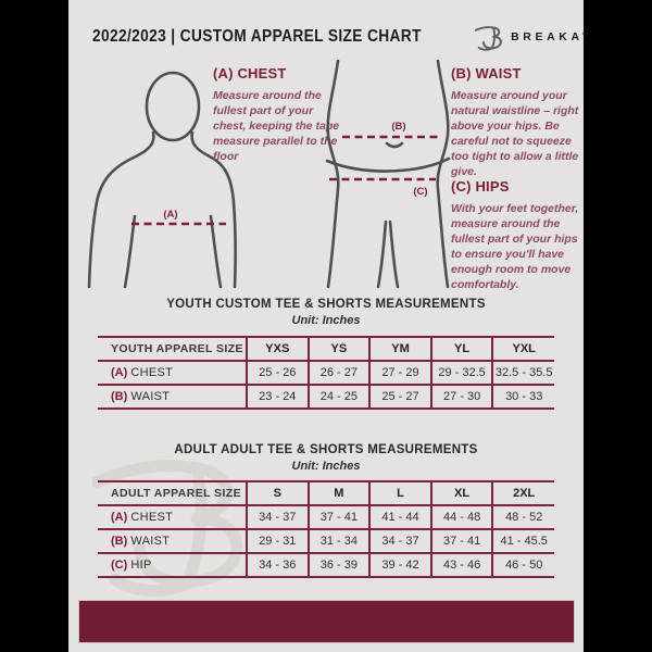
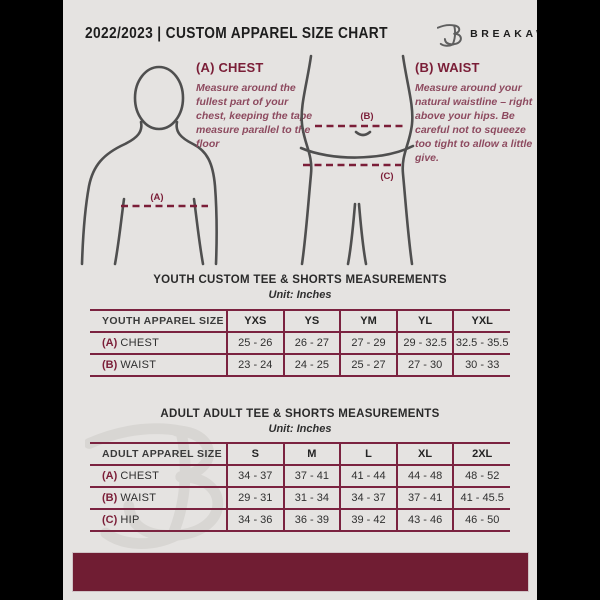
  2022/2023 | CUSTOM APPAREL SIZE CHART
  (A)
  (A) CHEST
  Measure around the fullest part of your chest, keeping the tape measure parallel to the floor
  (B)
  (C)
  (B) WAIST
  Measure around your natural waistline – right above your hips. Be careful not to squeeze too tight to allow a little give.
- (C) HIPS
- With your feet together, measure around the fullest part of your hips to ensure you'll have enough room to move comfortably.
  YOUTH CUSTOM TEE & SHORTS MEASUREMENTS
  Unit: Inches
  YOUTH APPAREL SIZE	YXS	YS	YM	YL	YXL
  (A) CHEST	25 - 26	26 - 27	27 - 29	29 - 32.5	32.5 - 35.5
  (B) WAIST	23 - 24	24 - 25	25 - 27	27 - 30	30 - 33
  ADULT ADULT TEE & SHORTS MEASUREMENTS
  Unit: Inches
  ADULT APPAREL SIZE	S	M	L	XL	2XL
  (A) CHEST	34 - 37	37 - 41	41 - 44	44 - 48	48 - 52
  (B) WAIST	29 - 31	31 - 34	34 - 37	37 - 41	41 - 45.5
  (C) HIP	34 - 36	36 - 39	39 - 42	43 - 46	46 - 50
